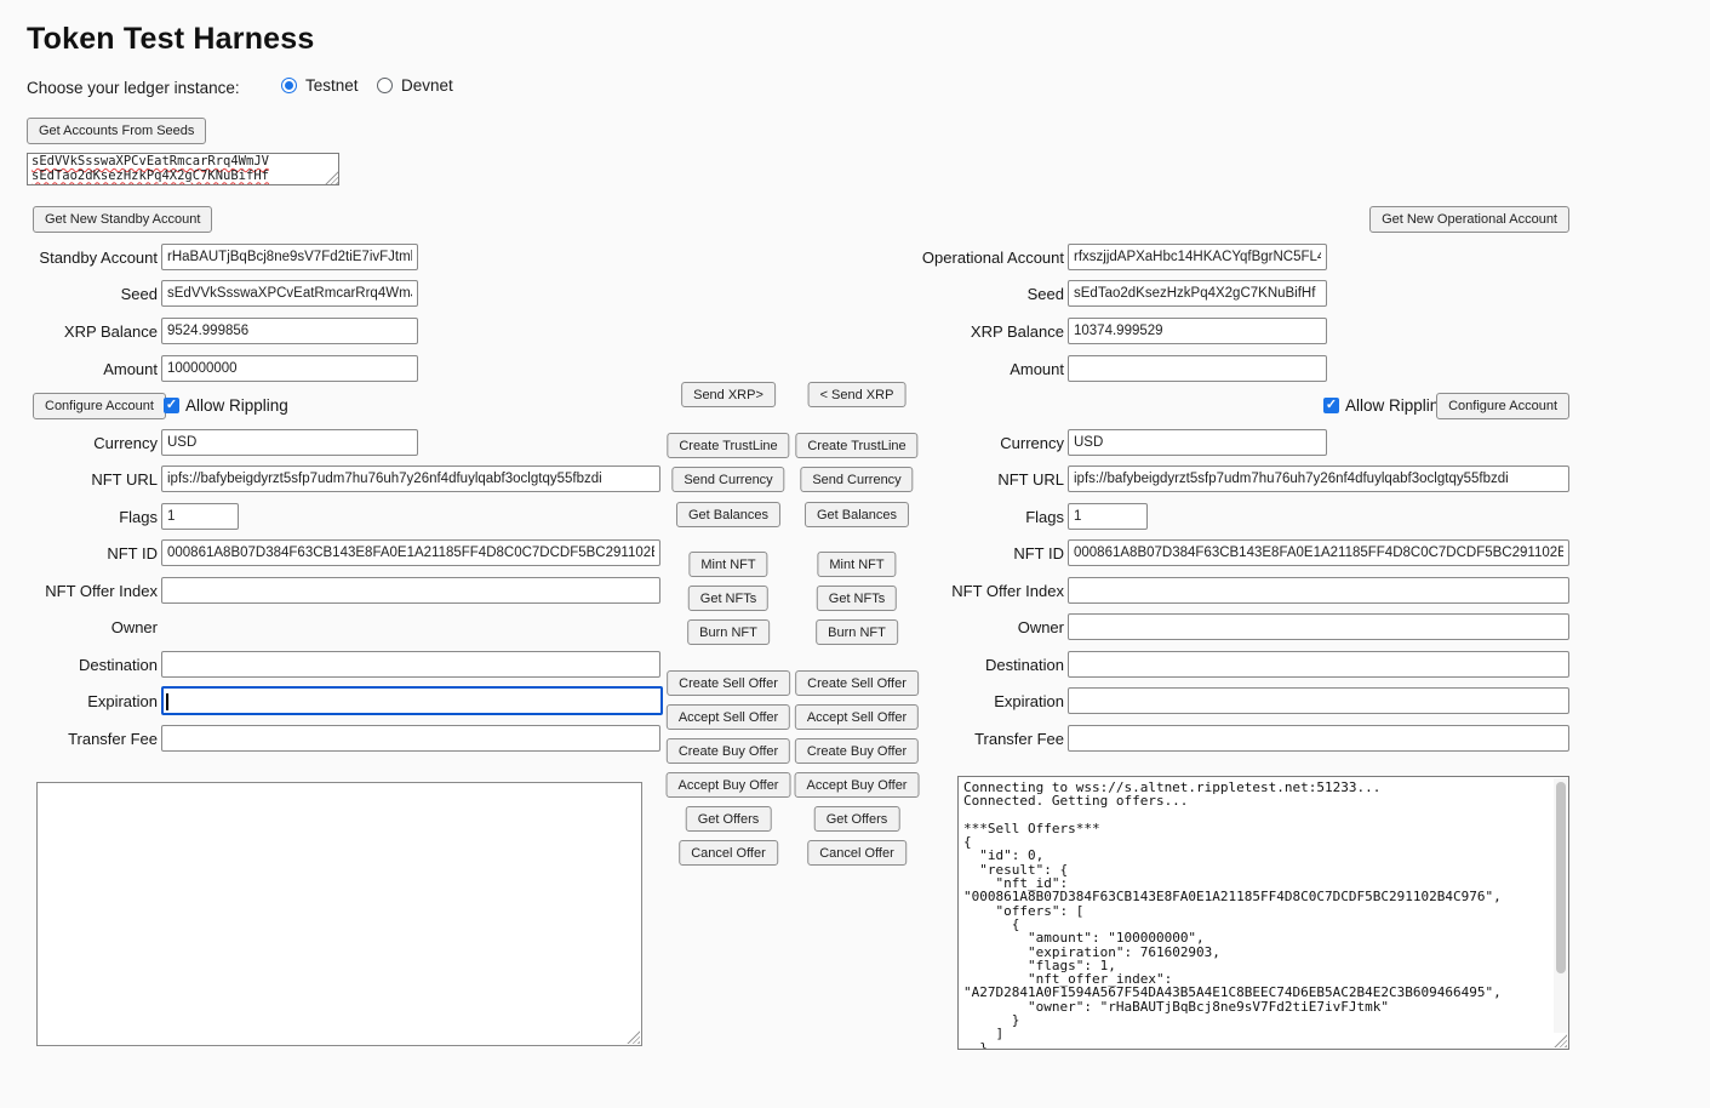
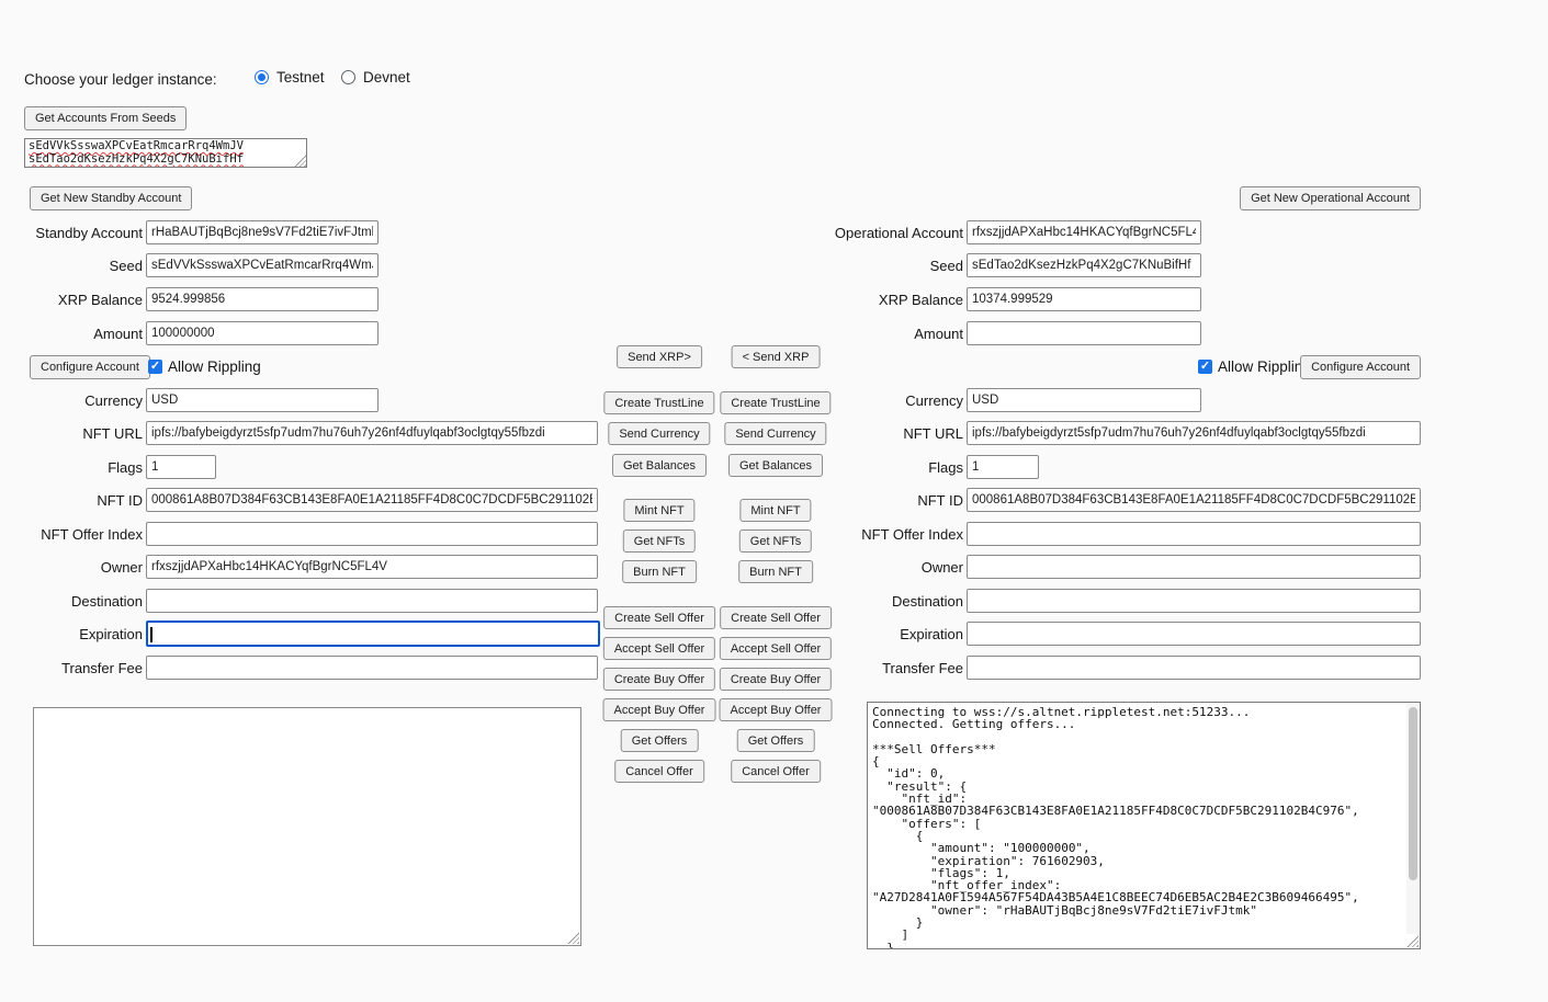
- Token Test Harness
  Choose your ledger instance:
  Testnet
  Devnet
  Get Accounts From Seeds
  sEdVVkSsswaXPCvEatRmcarRrq4WmJV
  sEdTao2dKsezHzkPq4X2gC7KNuBifHf
  Get New Standby Account
  Standby Account
  rHaBAUTjBqBcj8ne9sV7Fd2tiE7ivFJtm
  Seed
  sEdVVkSsswaXPCvEatRmcarRrq4Wm
  XRP Balance
  9524.999856
  Amount
  100000000
  Configure Account
  Allow Rippling
  Currency
  USD
  NFT URL
  ipfs://bafybeigdyrzt5sfp7udm7hu76uh7y26nf4dfuylqabf3oclgtqy55fbzdi
  Flags
  1
  NFT ID
  000861A8B07D384F63CB143E8FA0E1A21185FF4D8C0C7DCDF5BC291102
  NFT Offer Index
  Owner
+ rfxszjjdAPXaHbc14HKACYqfBgrNC5FL4V
  Destination
  Expiration
  Transfer Fee
  Send XRP>
  Create TrustLine
  Send Currency
  Get Balances
  Mint NFT
  Get NFTs
  Burn NFT
  Create Sell Offer
  Accept Sell Offer
  Create Buy Offer
  Accept Buy Offer
  Get Offers
  Cancel Offer
  < Send XRP
  Create TrustLine
  Send Currency
  Get Balances
  Mint NFT
  Get NFTs
  Burn NFT
  Create Sell Offer
  Accept Sell Offer
  Create Buy Offer
  Accept Buy Offer
  Get Offers
  Cancel Offer
  Get New Operational Account
  Operational Account
  rfxszjjdAPXaHbc14HKACYqfBgrNC5FL
  Seed
  sEdTao2dKsezHzkPq4X2gC7KNuBifHf
  XRP Balance
  10374.999529
  Amount
  Allow Ripplin
  Configure Account
  Currency
  USD
  NFT URL
  ipfs://bafybeigdyrzt5sfp7udm7hu76uh7y26nf4dfuylqabf3oclgtqy55fbzdi
  Flags
  1
  NFT ID
  000861A8B07D384F63CB143E8FA0E1A21185FF4D8C0C7DCDF5BC291102B
  NFT Offer Index
  Owner
  Destination
  Expiration
  Transfer Fee
  Connecting to wss://s.altnet.rippletest.net:51233...
  Connected. Getting offers...
  ***Sell Offers***
  {
  "id": 0,
  "result": {
  "nft_id":
  "000861A8B07D384F63CB143E8FA0E1A21185FF4D8C0C7DCDF5BC291102B4C976",
  "offers": [
  {
  "amount": "100000000",
  "expiration": 761602903,
  "flags": 1,
  "nft_offer_index":
  "A27D2841A0F1594A567F54DA43B5A4E1C8BEEC74D6EB5AC2B4E2C3B609466495",
  "owner": "rHaBAUTjBqBcj8ne9sV7Fd2tiE7ivFJtmk"
  }
  ]
  },
